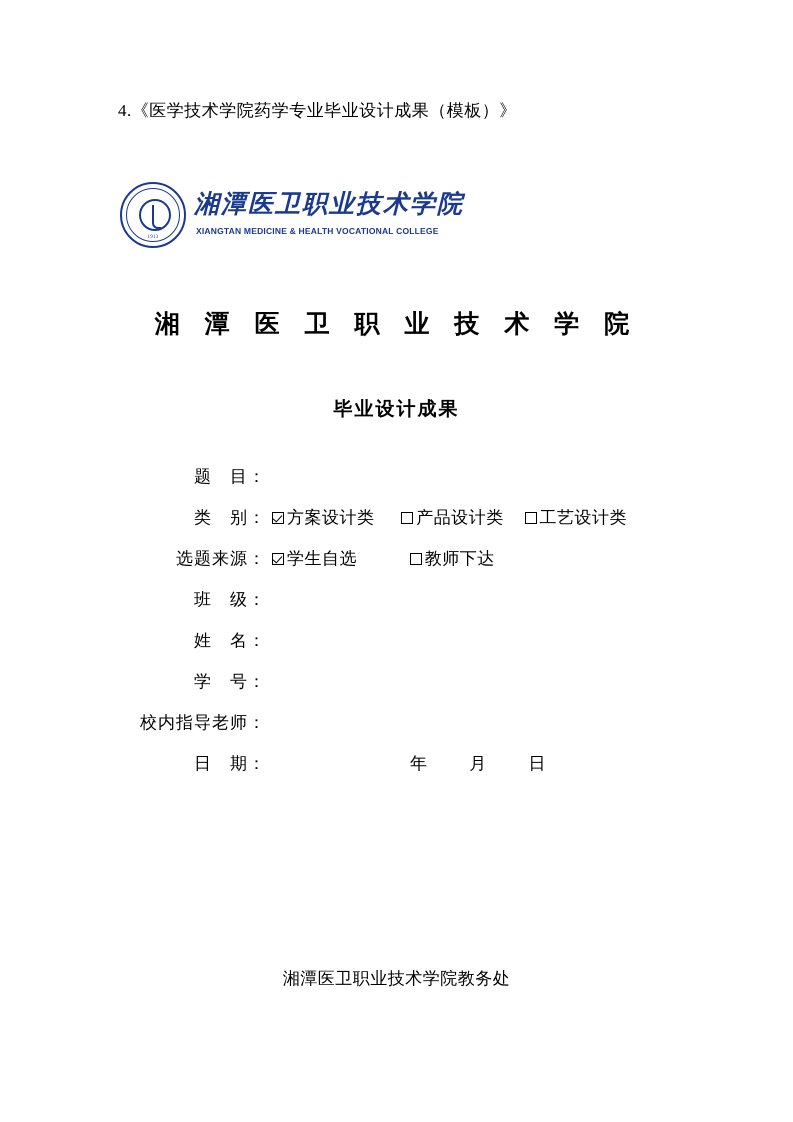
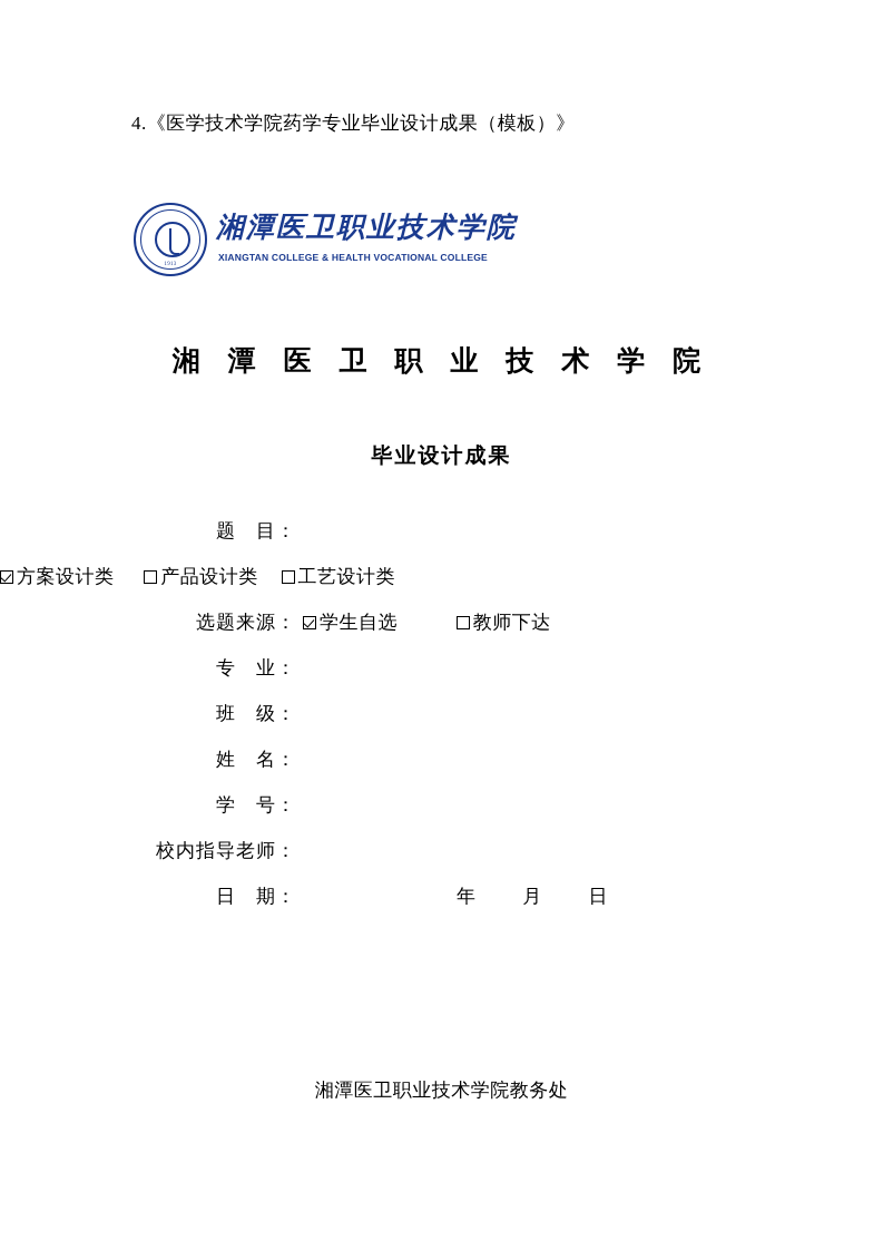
  4.《医学技术学院药学专业毕业设计成果（模板）》
  湘潭医卫职业技术学院
- XIANGTAN MEDICINE & HEALTH VOCATIONAL COLLEGE
+ XIANGTAN COLLEGE & HEALTH VOCATIONAL COLLEGE
  湘 潭 医 卫 职 业 技 术 学 院
  毕业设计成果
  题 目：
- 类 别：
  方案设计类 产品设计类 工艺设计类
  选题来源：
  学生自选 教师下达
+ 专 业：
  班 级：
  姓 名：
  学 号：
  校内指导老师：
  日 期：
  年 月 日
  湘潭医卫职业技术学院教务处
